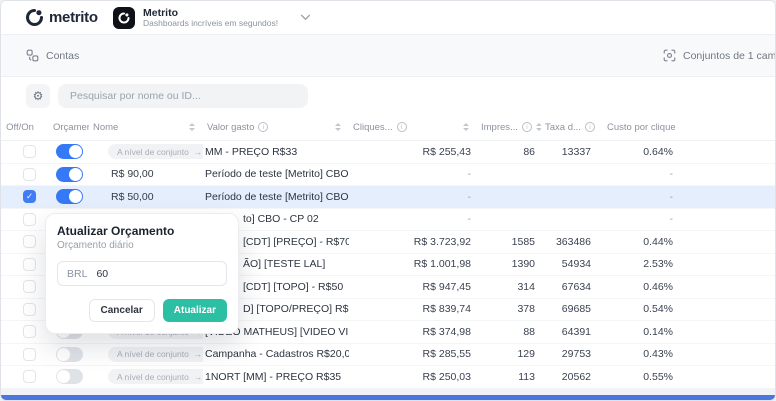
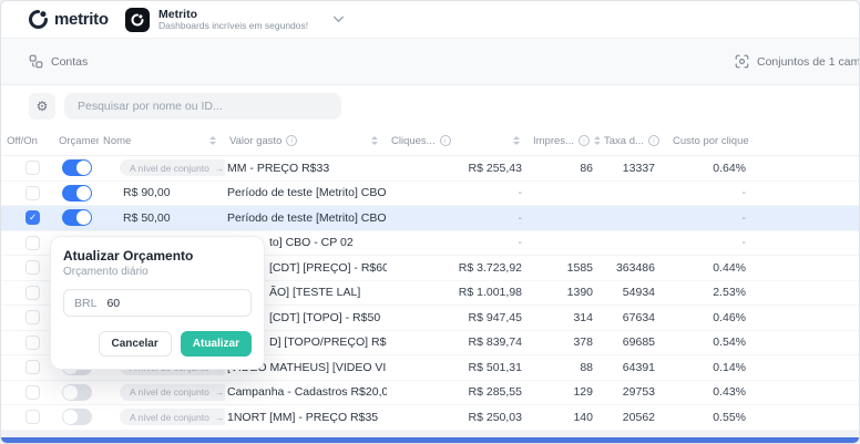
  metrito
  Metrito
  Dashboards incríveis em segundos!
  Contas
  Conjuntos de 1 cam
  ⚙
  Pesquisar por nome ou ID...
  Off/On
  Nome
  Valor gasto
  Cliques...
  Impres...
  Taxa d...
  Custo por clique
  A nível de conjunto
  →
  MM - PREÇO R$33
  R$ 255,43
  86
  13337
  0.64%
  R$ 90,00
  Período de teste [Metrito] CBO
  -
  -
  ✓
  R$ 50,00
  Período de teste [Metrito] CBO
  -
  -
  to] CBO - CP 02
  -
  -
- [CDT] [PREÇO] - R$70
+ [CDT] [PREÇO] - R$60
  R$ 3.723,92
  1585
  363486
  0.44%
  ÃO] [TESTE LAL]
  R$ 1.001,98
  1390
  54934
  2.53%
  [CDT] [TOPO] - R$50
  R$ 947,45
  314
  67634
  0.46%
  D] [TOPO/PREÇO] R$
  R$ 839,74
  378
  69685
  0.54%
- R$ 374,98
+ R$ 501,31
  88
  64391
  0.14%
  A nível de conjunto
  →
  Campanha - Cadastros R$20,0
  R$ 285,55
  129
  29753
  0.43%
  A nível de conjunto
  →
  1NORT [MM] - PREÇO R$35
  R$ 250,03
- 113
+ 140
  20562
  0.55%
  Atualizar Orçamento
  Orçamento diário
  BRL
  60
  Cancelar
  Atualizar
